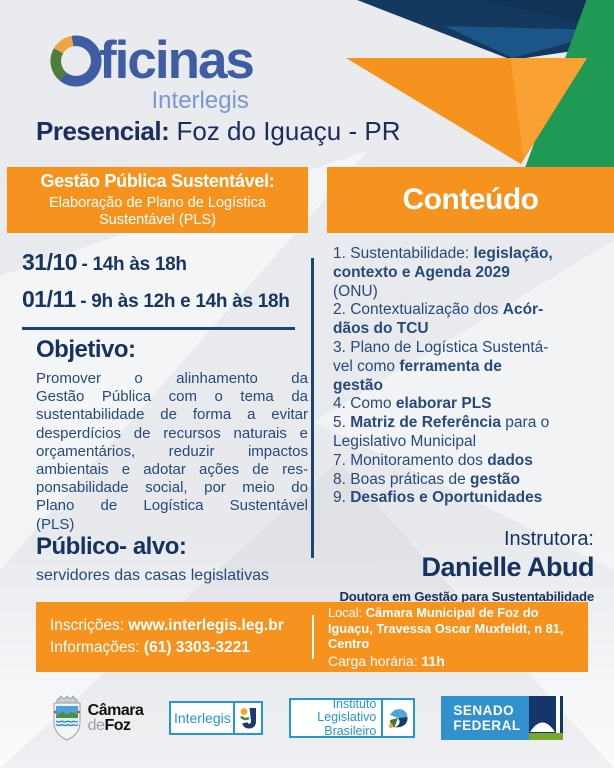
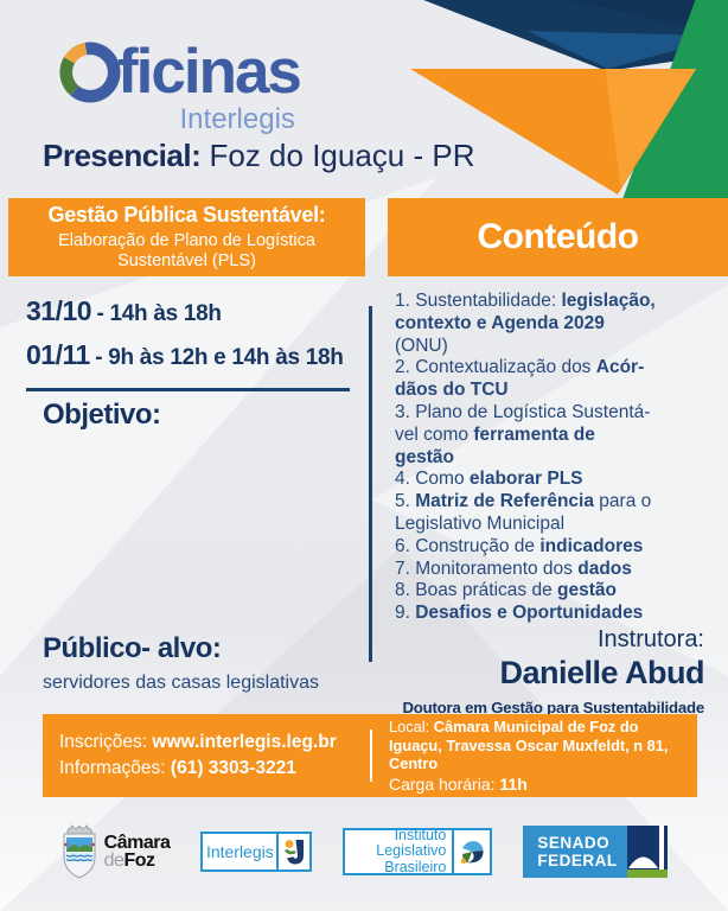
  ficinas
  Interlegis
  Presencial: Foz do Iguaçu - PR
  Gestão Pública Sustentável:
  Elaboração de Plano de Logística Sustentável (PLS)
  Conteúdo
  31/10 - 14h às 18h
  01/11 - 9h às 12h e 14h às 18h
  Objetivo:
- Promover o alinhamento da
- Gestão Pública com o tema da
- sustentabilidade de forma a evitar
- desperdícios de recursos naturais e
- orçamentários, reduzir impactos
- ambientais e adotar ações de res-
- ponsabilidade social, por meio do
- Plano de Logística Sustentável
- (PLS)
  Público- alvo:
  servidores das casas legislativas
  1. Sustentabilidade: legislação,
  contexto e Agenda 2029
  (ONU)
  2. Contextualização dos Acór-
  dãos do TCU
  3. Plano de Logística Sustentá-
  vel como ferramenta de
  gestão
  4. Como elaborar PLS
  5. Matriz de Referência para o
  Legislativo Municipal
+ 6. Construção de indicadores
  7. Monitoramento dos dados
  8. Boas práticas de gestão
  9. Desafios e Oportunidades
  Instrutora:
  Danielle Abud
  Doutora em Gestão para Sustentabilidade
  Inscrições: www.interlegis.leg.br
  Informações: (61) 3303-3221
  Local: Câmara Municipal de Foz do Iguaçu, Travessa Oscar Muxfeldt, n 81, Centro
  Carga horária: 11h
  Câmara
  deFoz
  Interlegis
  Instituto Legislativo
  Brasileiro
  SENADO
  FEDERAL
